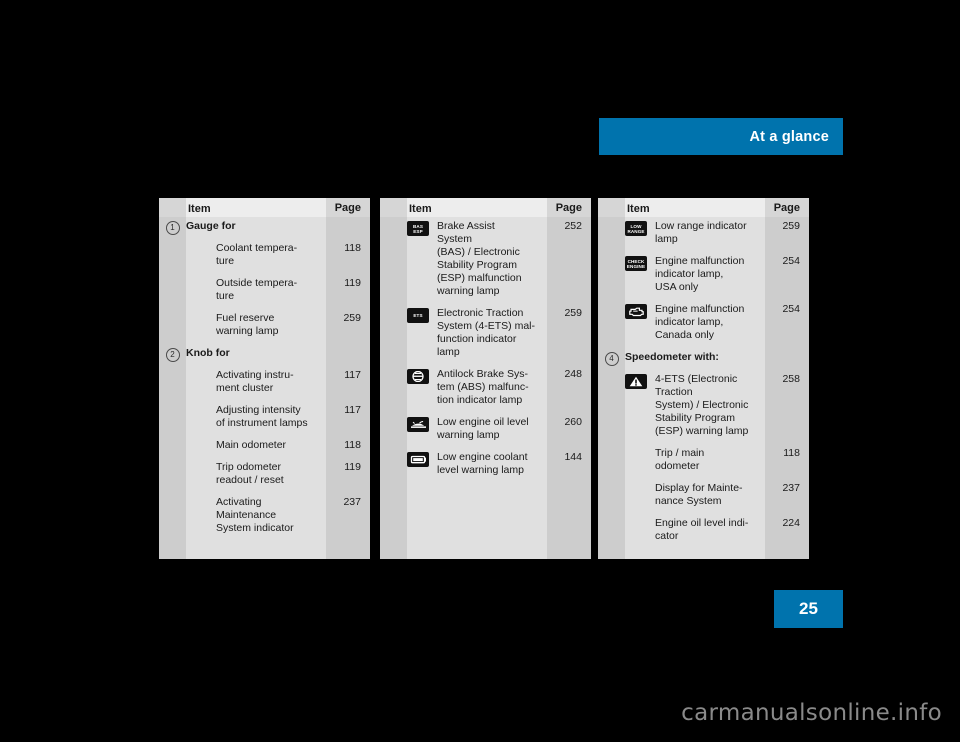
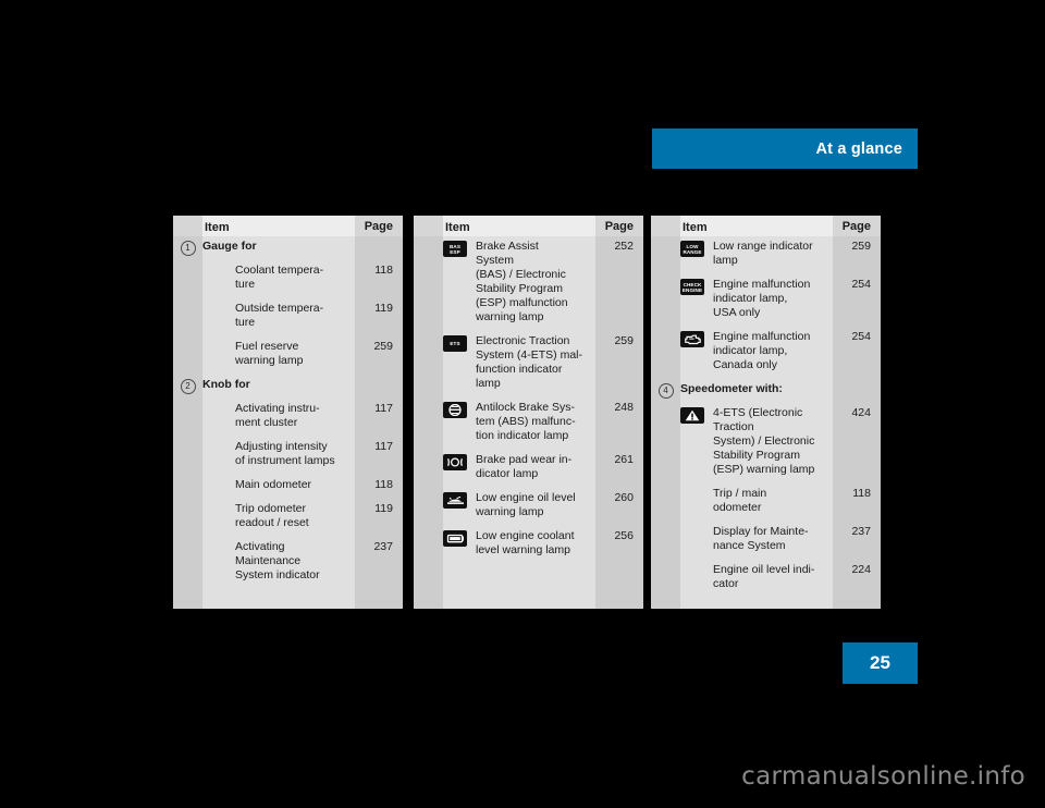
  At a glance
  Item
  Page
  1
  Gauge for
  Coolant tempera-
  ture
  118
  Outside tempera-
  ture
  119
  Fuel reserve
  warning lamp
  259
  2
  Knob for
  Activating instru-
  ment cluster
  117
  Adjusting intensity
  of instrument lamps
  117
  Main odometer
  118
  Trip odometer
  readout / reset
  119
  Activating
  Maintenance
  System indicator
  237
  Item
  Page
  Brake Assist
  System
  (BAS) / Electronic
  Stability Program
  (ESP) malfunction
  warning lamp
  252
  Electronic Traction
  System (4-ETS) mal-
  function indicator
  lamp
  259
  Antilock Brake Sys-
  tem (ABS) malfunc-
  tion indicator lamp
  248
+ Brake pad wear in-
+ dicator lamp
+ 261
  Low engine oil level
  warning lamp
  260
  Low engine coolant
  level warning lamp
- 144
+ 256
  Item
  Page
  Low range indicator
  lamp
  259
  Engine malfunction
  indicator lamp,
  USA only
  254
  Engine malfunction
  indicator lamp,
  Canada only
  254
  4
  Speedometer with:
  4-ETS (Electronic
  Traction
  System) / Electronic
  Stability Program
  (ESP) warning lamp
- 258
+ 424
  Trip / main
  odometer
  118
  Display for Mainte-
  nance System
  237
  Engine oil level indi-
  cator
  224
  25
  carmanualsonline.info
